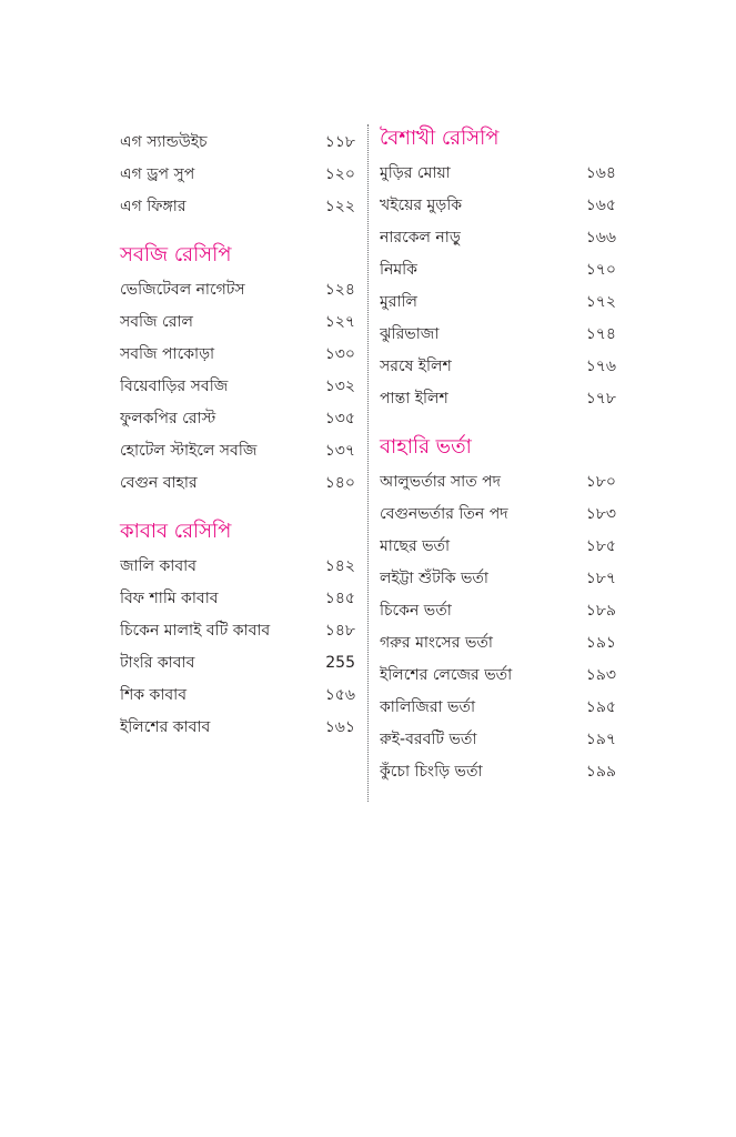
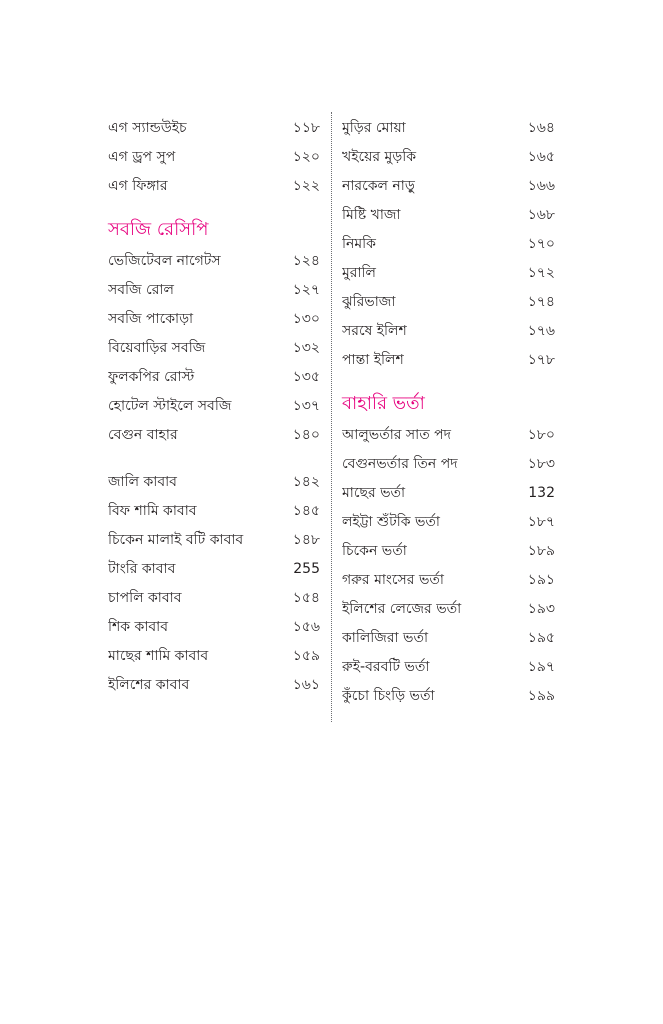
  এগ স্যান্ডউইচ
  ১১৮
  এগ ড্রপ সুপ
  ১২০
  এগ ফিঙ্গার
  ১২২
  সবজি রেসিপি
  ভেজিটেবল নাগেটস
  ১২৪
  সবজি রোল
  ১২৭
  সবজি পাকোড়া
  ১৩০
  বিয়েবাড়ির সবজি
  ১৩২
  ফুলকপির রোস্ট
  ১৩৫
  হোটেল স্টাইলে সবজি
  ১৩৭
  বেগুন বাহার
  ১৪০
- কাবাব রেসিপি
  জালি কাবাব
  ১৪২
  বিফ শামি কাবাব
  ১৪৫
  চিকেন মালাই বটি কাবাব
  ১৪৮
  টাংরি কাবাব
  255
+ চাপলি কাবাব
+ ১৫৪
  শিক কাবাব
  ১৫৬
+ মাছের শামি কাবাব
+ ১৫৯
  ইলিশের কাবাব
  ১৬১
- বৈশাখী রেসিপি
  মুড়ির মোয়া
  ১৬৪
  খইয়ের মুড়কি
  ১৬৫
  নারকেল নাড়ু
  ১৬৬
+ মিষ্টি খাজা
+ ১৬৮
  নিমকি
  ১৭০
  মুরালি
  ১৭২
  ঝুরিভাজা
  ১৭৪
  সরষে ইলিশ
  ১৭৬
  পান্তা ইলিশ
  ১৭৮
  বাহারি ভর্তা
  আলুভর্তার সাত পদ
  ১৮০
  বেগুনভর্তার তিন পদ
  ১৮৩
  মাছের ভর্তা
- ১৮৫
+ 132
  লইট্টা শুঁটকি ভর্তা
  ১৮৭
  চিকেন ভর্তা
  ১৮৯
  গরুর মাংসের ভর্তা
  ১৯১
  ইলিশের লেজের ভর্তা
  ১৯৩
  কালিজিরা ভর্তা
  ১৯৫
  রুই-বরবটি ভর্তা
  ১৯৭
  কুঁচো চিংড়ি ভর্তা
  ১৯৯
